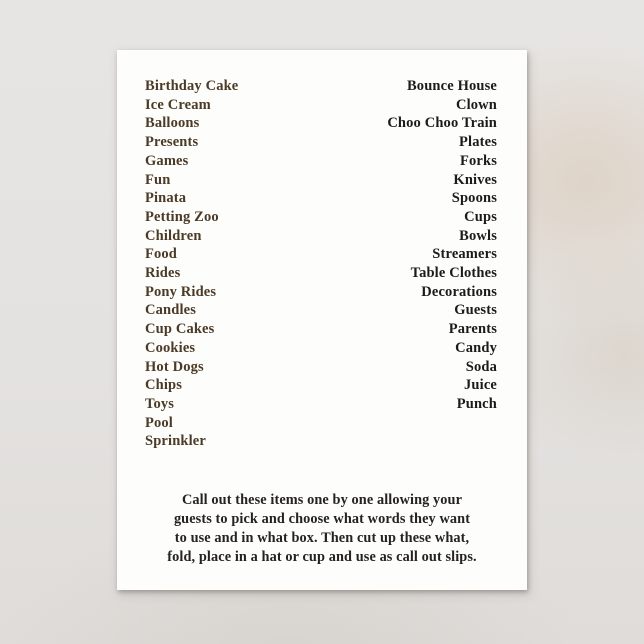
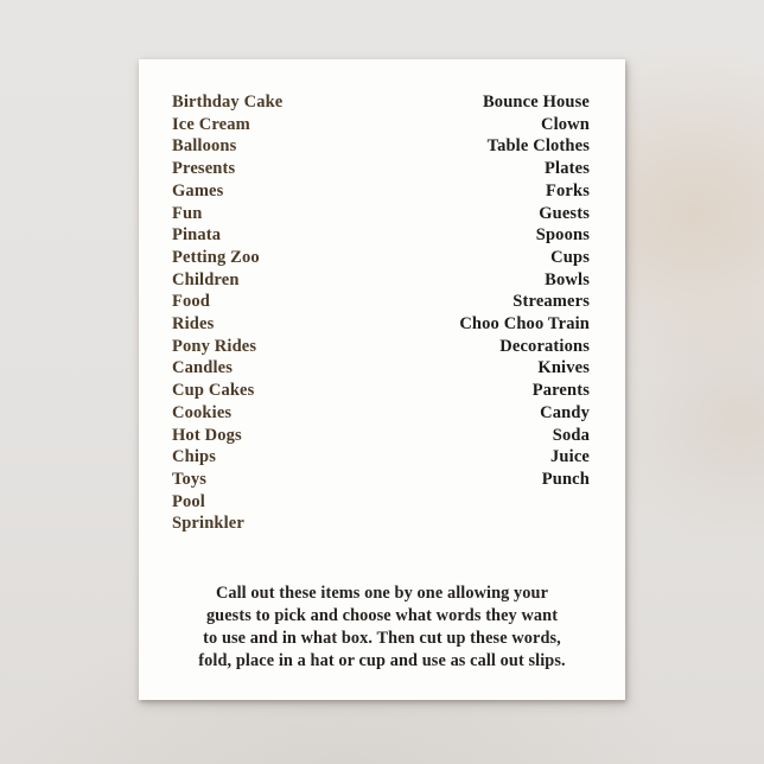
  Birthday Cake
  Ice Cream
  Balloons
  Presents
  Games
  Fun
  Pinata
  Petting Zoo
  Children
  Food
  Rides
  Pony Rides
  Candles
  Cup Cakes
  Cookies
  Hot Dogs
  Chips
  Toys
  Pool
  Sprinkler
  Bounce House
  Clown
- Choo Choo Train
+ Table Clothes
  Plates
  Forks
- Knives
+ Guests
  Spoons
  Cups
  Bowls
  Streamers
- Table Clothes
+ Choo Choo Train
  Decorations
- Guests
+ Knives
  Parents
  Candy
  Soda
  Juice
  Punch
  Call out these items one by one allowing your
  guests to pick and choose what words they want
- to use and in what box. Then cut up these what,
+ to use and in what box. Then cut up these words,
  fold, place in a hat or cup and use as call out slips.
